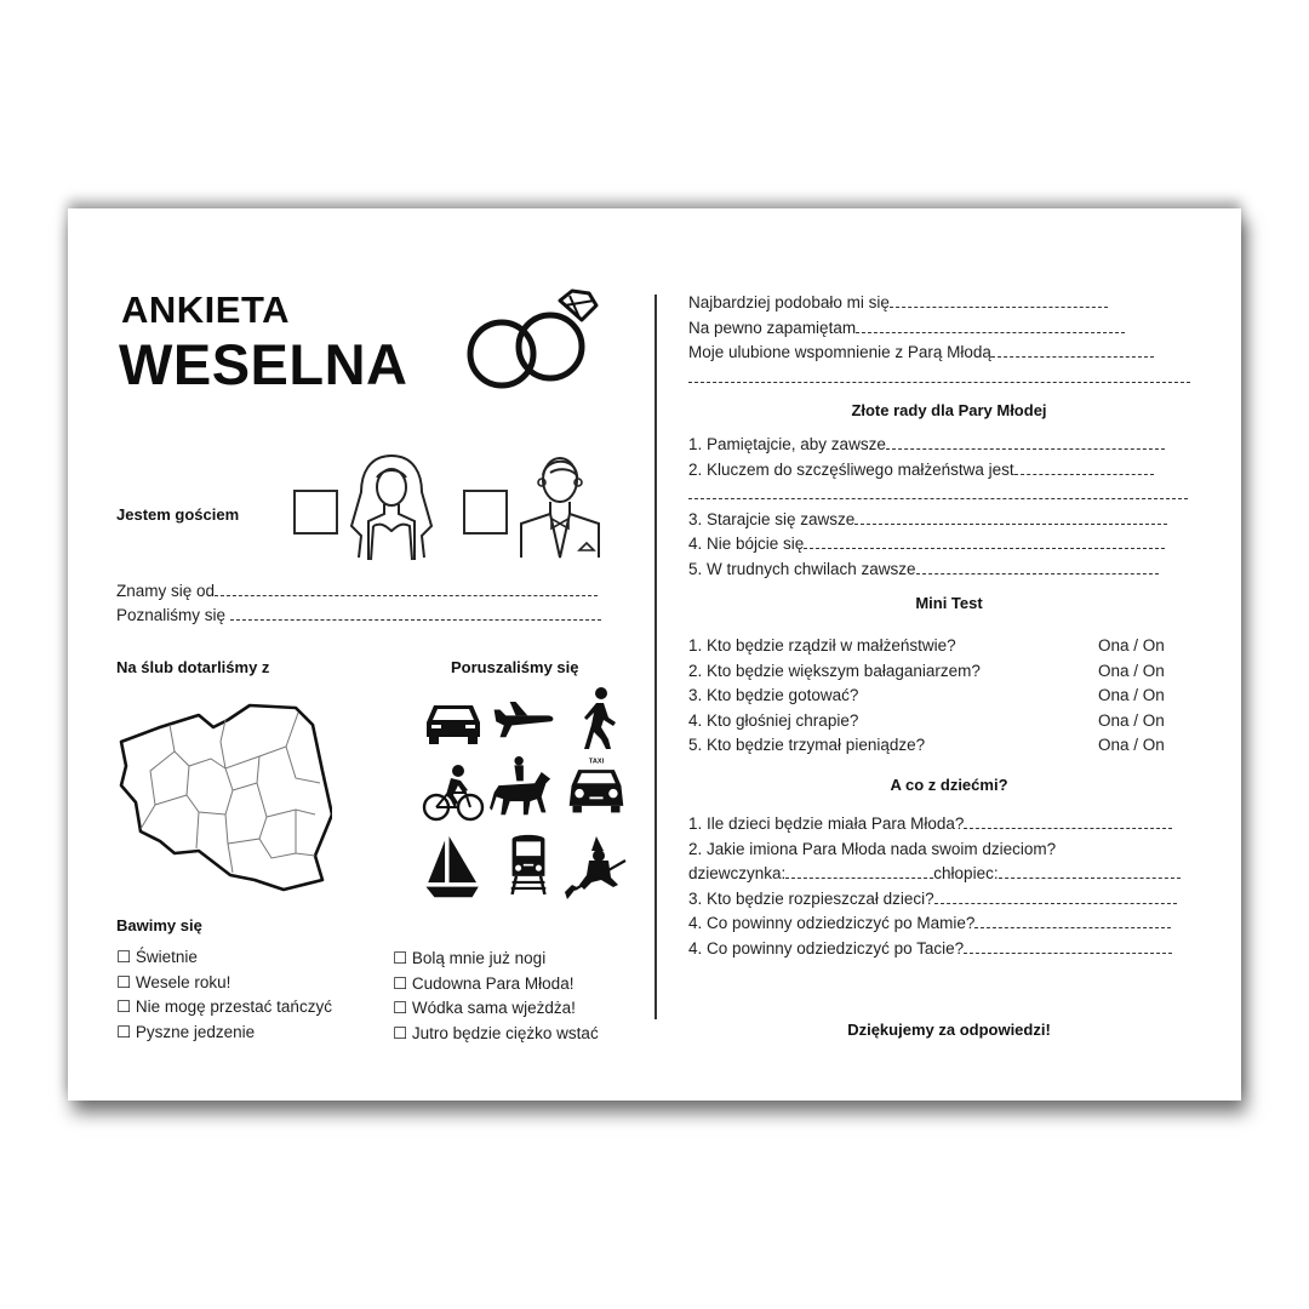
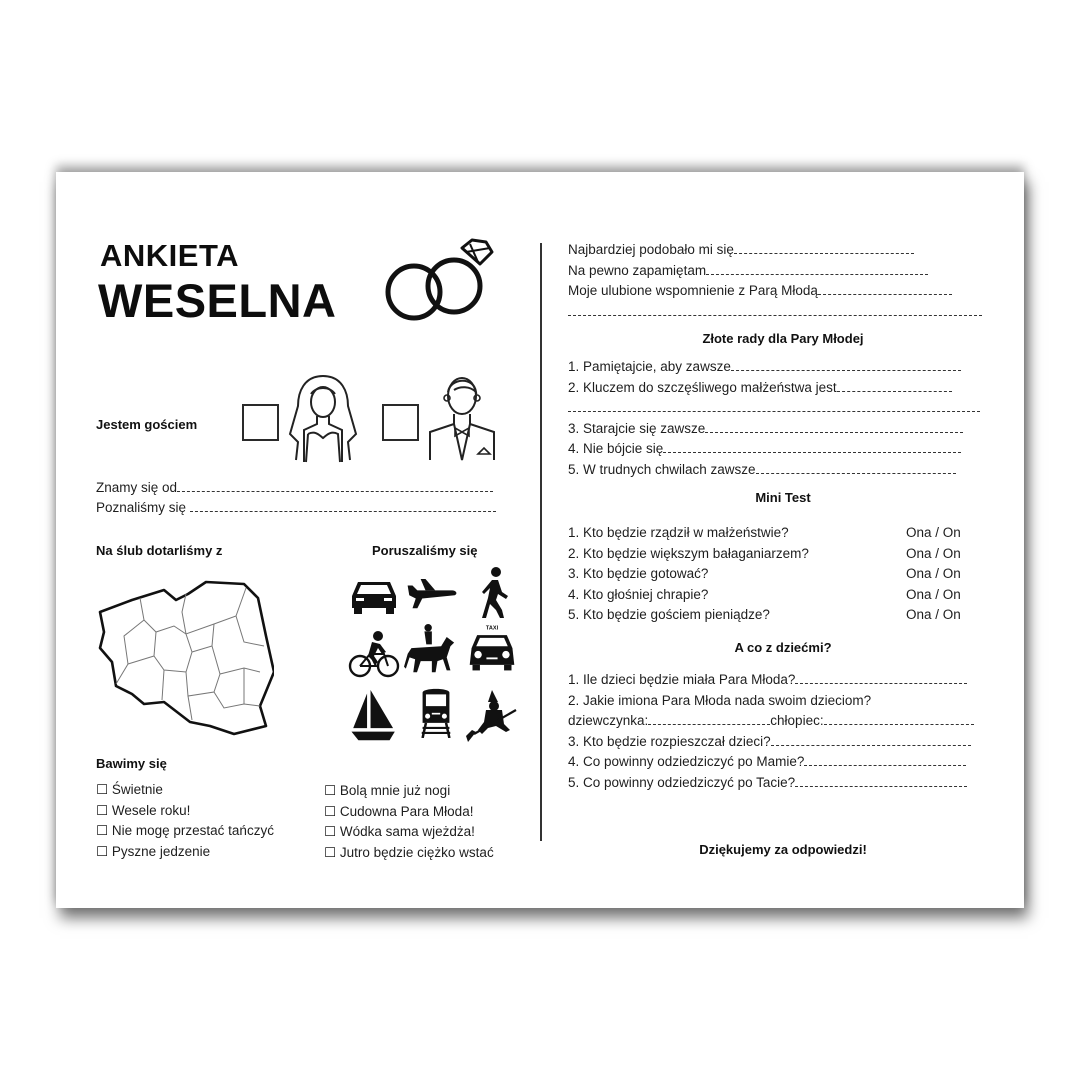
  ANKIETA
  WESELNA
  Jestem gościem
  Znamy się od
  Poznaliśmy się
  Na ślub dotarliśmy z
  Poruszaliśmy się
  Bawimy się
  ☐ Świetnie
  ☐ Wesele roku!
  ☐ Nie mogę przestać tańczyć
  ☐ Pyszne jedzenie
  ☐ Bolą mnie już nogi
  ☐ Cudowna Para Młoda!
  ☐ Wódka sama wjeżdża!
  ☐ Jutro będzie ciężko wstać
  Najbardziej podobało mi się
  Na pewno zapamiętam
  Moje ulubione wspomnienie z Parą Młodą
  Złote rady dla Pary Młodej
  1. Pamiętajcie, aby zawsze
  2. Kluczem do szczęśliwego małżeństwa jest
  3. Starajcie się zawsze
  4. Nie bójcie się
  5. W trudnych chwilach zawsze
  Mini Test
  1. Kto będzie rządził w małżeństwie?
  Ona / On
  2. Kto będzie większym bałaganiarzem?
  Ona / On
  3. Kto będzie gotować?
  Ona / On
  4. Kto głośniej chrapie?
  Ona / On
- 5. Kto będzie trzymał pieniądze?
+ 5. Kto będzie gościem pieniądze?
  Ona / On
  A co z dziećmi?
  1. Ile dzieci będzie miała Para Młoda?
  2. Jakie imiona Para Młoda nada swoim dzieciom?
  dziewczynka: chłopiec:
  3. Kto będzie rozpieszczał dzieci?
  4. Co powinny odziedziczyć po Mamie?
- 4. Co powinny odziedziczyć po Tacie?
+ 5. Co powinny odziedziczyć po Tacie?
  Dziękujemy za odpowiedzi!
